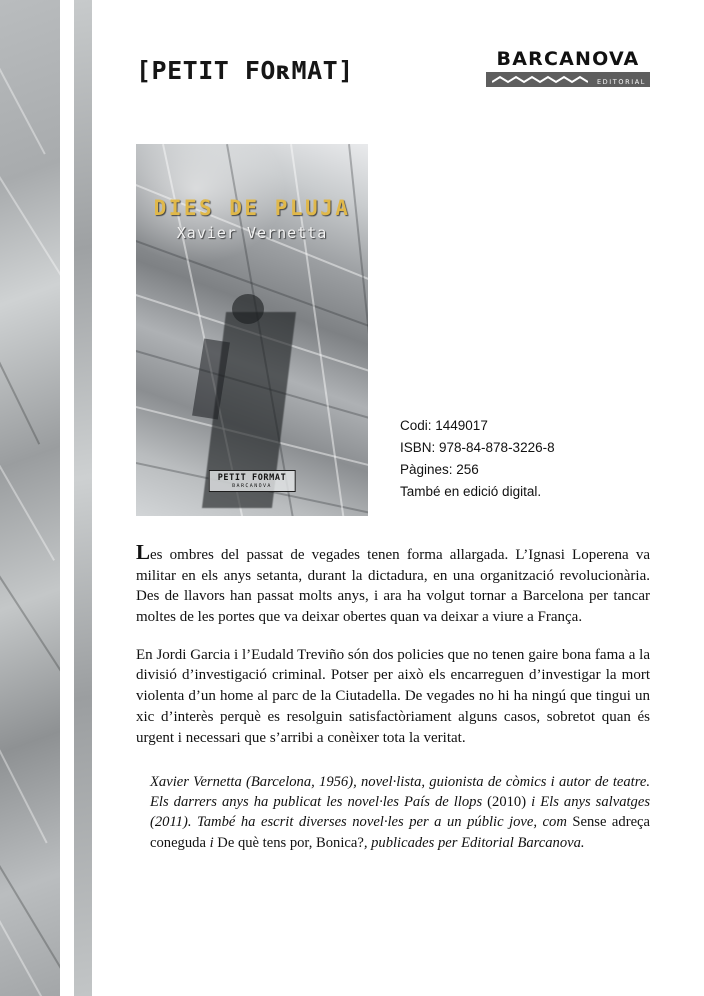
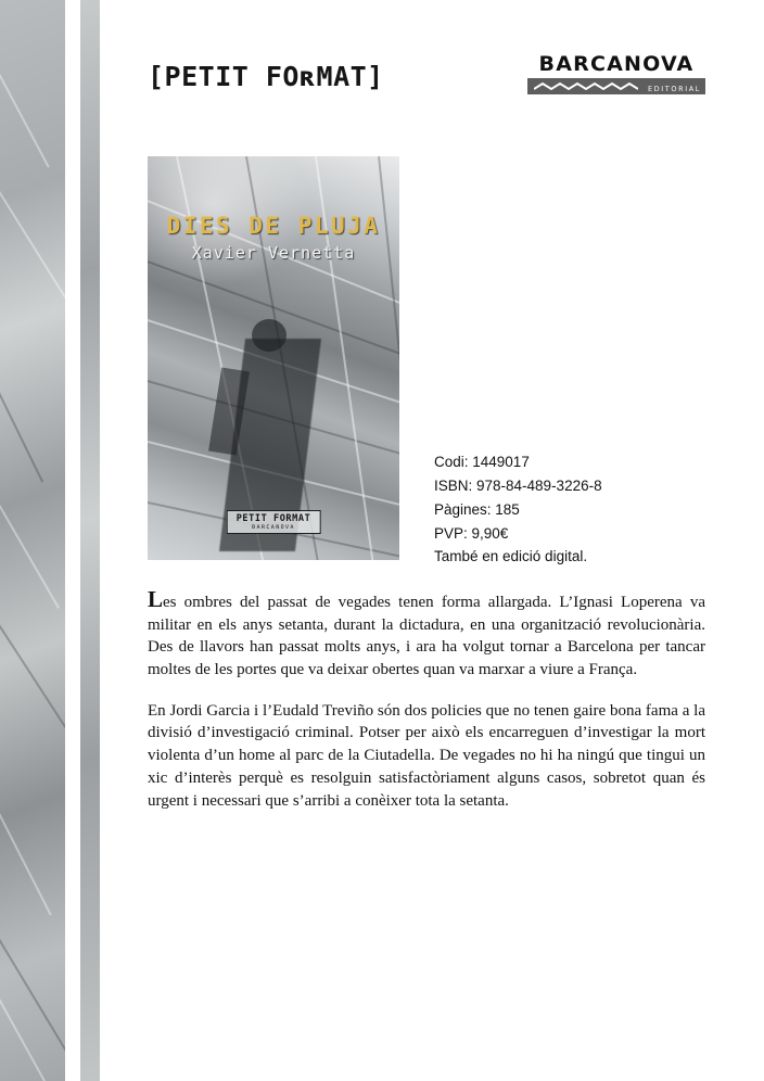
  [PETIT FOʀMAT]
  BARCANOVA
  EDITORIAL
  DIES DE PLUJA
  Xavier Vernetta
  PETIT FORMAT
  Codi: 1449017
- ISBN: 978-84-878-3226-8
+ ISBN: 978-84-489-3226-8
- Pàgines: 256
+ Pàgines: 185
+ PVP: 9,90€
  També en edició digital.
- Les ombres del passat de vegades tenen forma allargada. L’Ignasi Loperena va militar en els anys setanta, durant la dictadura, en una organització revolucionària. Des de llavors han passat molts anys, i ara ha volgut tornar a Barcelona per tancar moltes de les portes que va deixar obertes quan va deixar a viure a França.
+ Les ombres del passat de vegades tenen forma allargada. L’Ignasi Loperena va militar en els anys setanta, durant la dictadura, en una organització revolucionària. Des de llavors han passat molts anys, i ara ha volgut tornar a Barcelona per tancar moltes de les portes que va deixar obertes quan va marxar a viure a França.
- En Jordi Garcia i l’Eudald Treviño són dos policies que no tenen gaire bona fama a la divisió d’investigació criminal. Potser per això els encarreguen d’investigar la mort violenta d’un home al parc de la Ciutadella. De vegades no hi ha ningú que tingui un xic d’interès perquè es resolguin satisfactòriament alguns casos, sobretot quan és urgent i necessari que s’arribi a conèixer tota la veritat.
+ En Jordi Garcia i l’Eudald Treviño són dos policies que no tenen gaire bona fama a la divisió d’investigació criminal. Potser per això els encarreguen d’investigar la mort violenta d’un home al parc de la Ciutadella. De vegades no hi ha ningú que tingui un xic d’interès perquè es resolguin satisfactòriament alguns casos, sobretot quan és urgent i necessari que s’arribi a conèixer tota la setanta.
- Xavier Vernetta (Barcelona, 1956), novel·lista, guionista de còmics i autor de teatre. Els darrers anys ha publicat les novel·les País de llops (2010) i Els anys salvatges (2011). També ha escrit diverses novel·les per a un públic jove, com Sense adreça coneguda i De què tens por, Bonica?, publicades per Editorial Barcanova.
